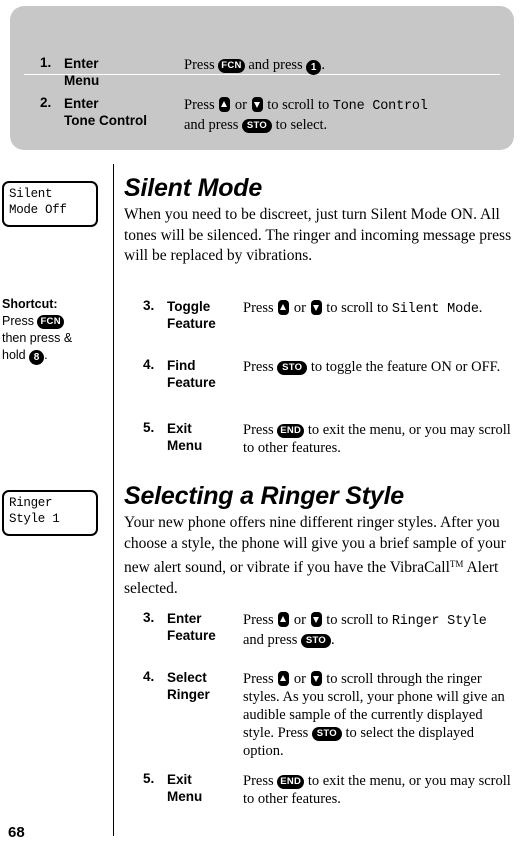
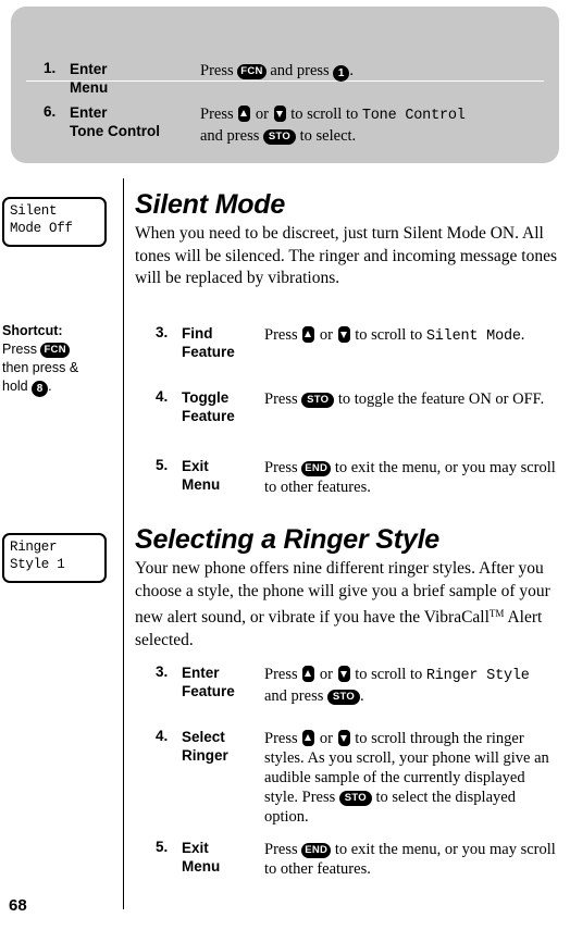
  1.
  Enter Menu
  Press FCN and press 1 .
- 2.
+ 6.
  Enter
  Tone Control
  Press or to scroll to Tone Control
  and press STO to select.
  Silent
  Mode Off
  Silent Mode
- When you need to be discreet, just turn Silent Mode ON. All tones will be silenced. The ringer and incoming message press will be replaced by vibrations.
+ When you need to be discreet, just turn Silent Mode ON. All tones will be silenced. The ringer and incoming message tones will be replaced by vibrations.
  Shortcut:
  Press FCN
  then press &
  hold 8 .
  3.
- Toggle
+ Find
  Feature
  Press or to scroll to Silent Mode.
  4.
- Find
+ Toggle
  Feature
  Press STO to toggle the feature ON or OFF.
  5.
  Exit
  Menu
  Press END to exit the menu, or you may scroll to other features.
  Ringer
  Style 1
  Selecting a Ringer Style
  Your new phone offers nine different ringer styles. After you choose a style, the phone will give you a brief sample of your new alert sound, or vibrate if you have the VibraCallTM Alert selected.
  3.
  Enter
  Feature
  Press or to scroll to Ringer Style
  and press STO .
  4.
  Select
  Ringer
  Press or to scroll through the ringer styles. As you scroll, your phone will give an audible sample of the currently displayed style. Press STO to select the displayed option.
  5.
  Exit
  Menu
  Press END to exit the menu, or you may scroll to other features.
  68
